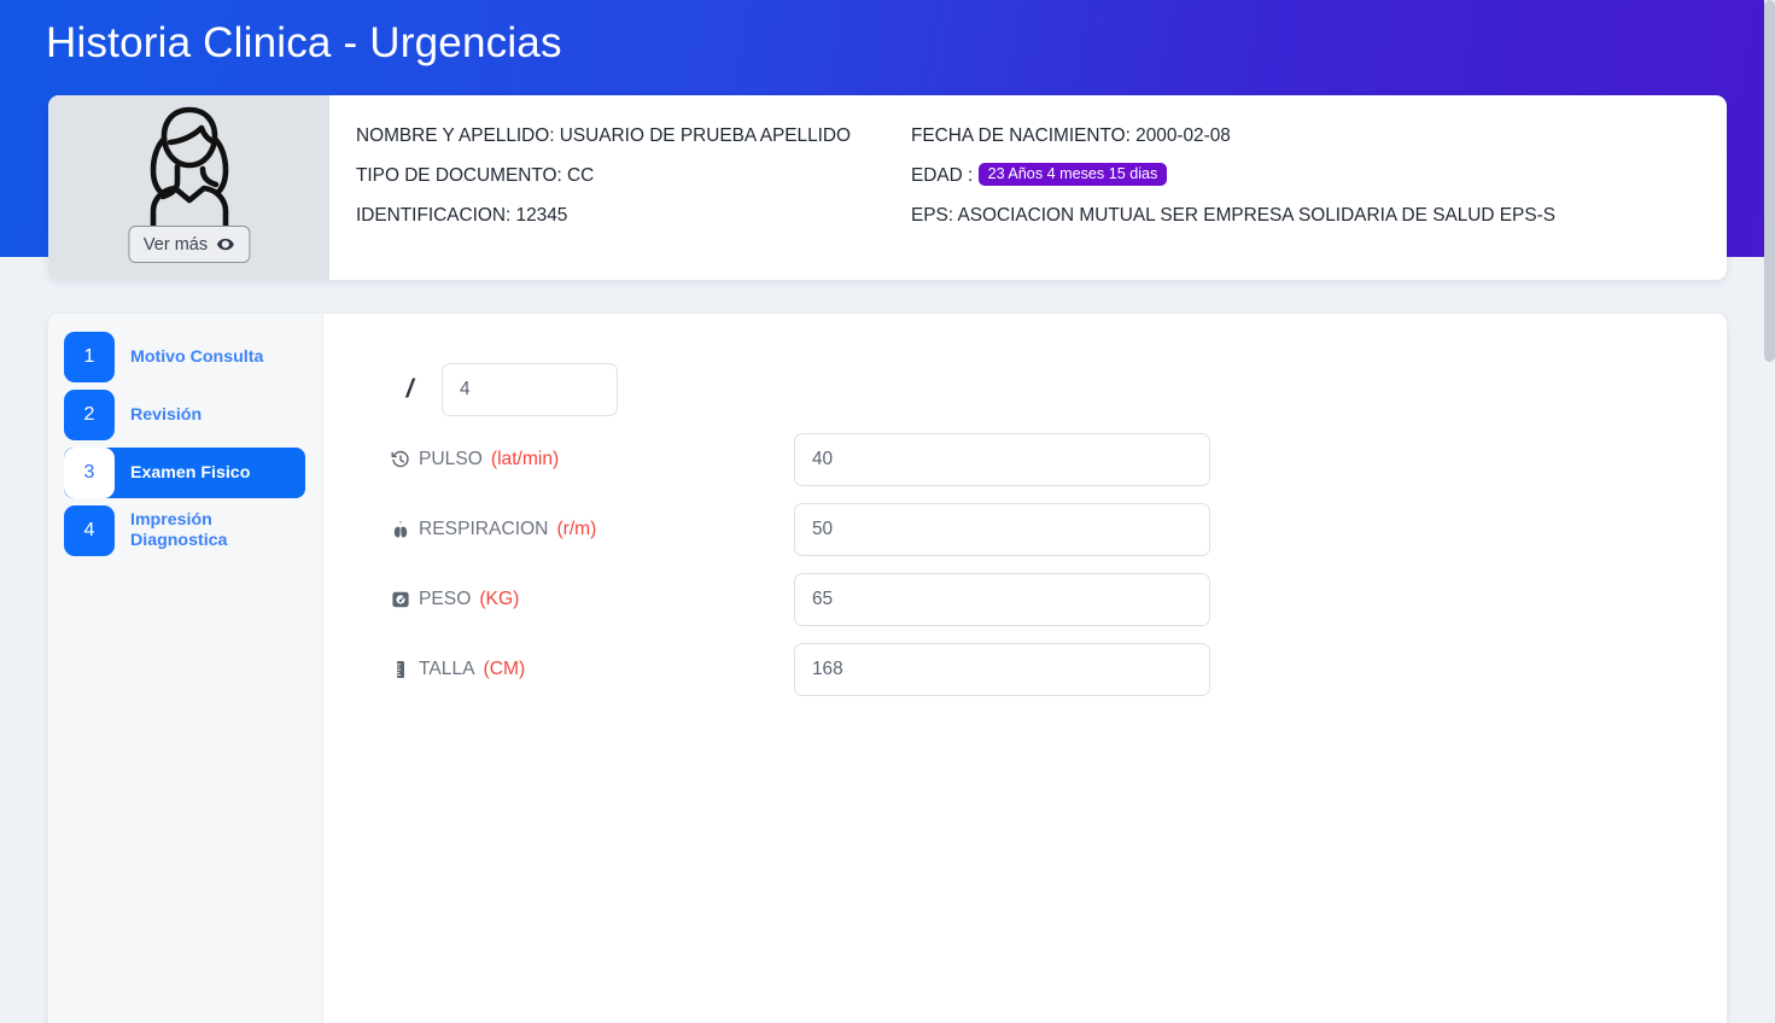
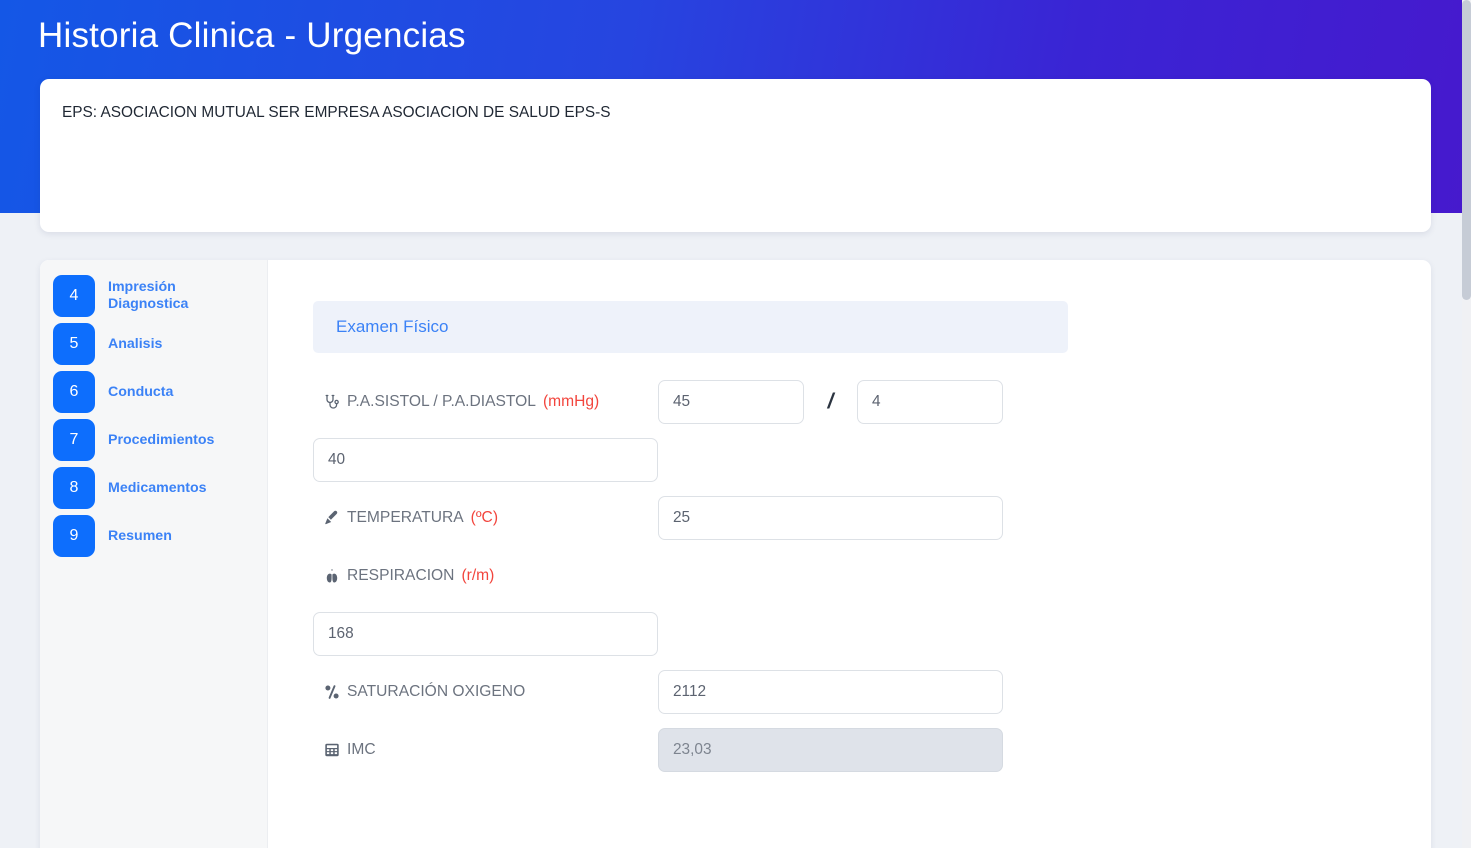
  Historia Clinica - Urgencias
- Ver más
- NOMBRE Y APELLIDO: USUARIO DE PRUEBA APELLIDO
- TIPO DE DOCUMENTO: CC
- IDENTIFICACION: 12345
- FECHA DE NACIMIENTO: 2000-02-08
- EDAD : 23 Años 4 meses 15 dias
- EPS: ASOCIACION MUTUAL SER EMPRESA SOLIDARIA DE SALUD EPS-S
+ EPS: ASOCIACION MUTUAL SER EMPRESA ASOCIACION DE SALUD EPS-S
- 1
- Motivo Consulta
- 2
- Revisión
- 3
- Examen Fisico
  4
  Impresión Diagnostica
+ 5
+ Analisis
+ 6
+ Conducta
+ 7
+ Procedimientos
+ 8
+ Medicamentos
+ 9
+ Resumen
+ Examen Físico
+ P.A.SISTOL / P.A.DIASTOL
+ (mmHg)
+ 45
  /
  4
- PULSO
- (lat/min)
  40
+ TEMPERATURA
+ (ºC)
+ 25
  RESPIRACION
  (r/m)
- 50
- PESO
- (KG)
- 65
- TALLA
- (CM)
  168
+ SATURACIÓN OXIGENO
+ 2112
+ IMC
+ 23,03
